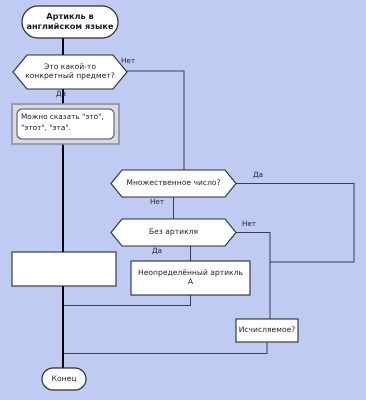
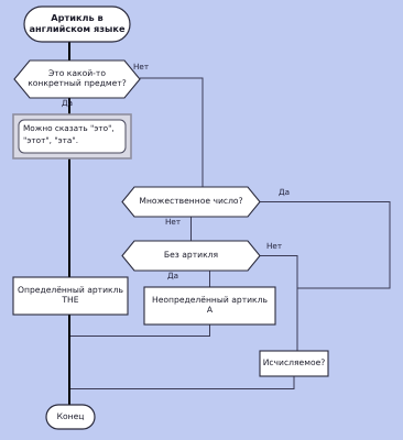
  Артикль в
  английском языке
  Это какой-то
  конкретный предмет?
  Можно сказать "это",
  "этот", "эта".
  Множественное число?
  Без артикля
+ Определённый артикль
+ THE
  Неопределённый артикль
  A
  Исчисляемое?
  Конец
  Да
  Нет
  Нет
  Да
  Да
  Нет
